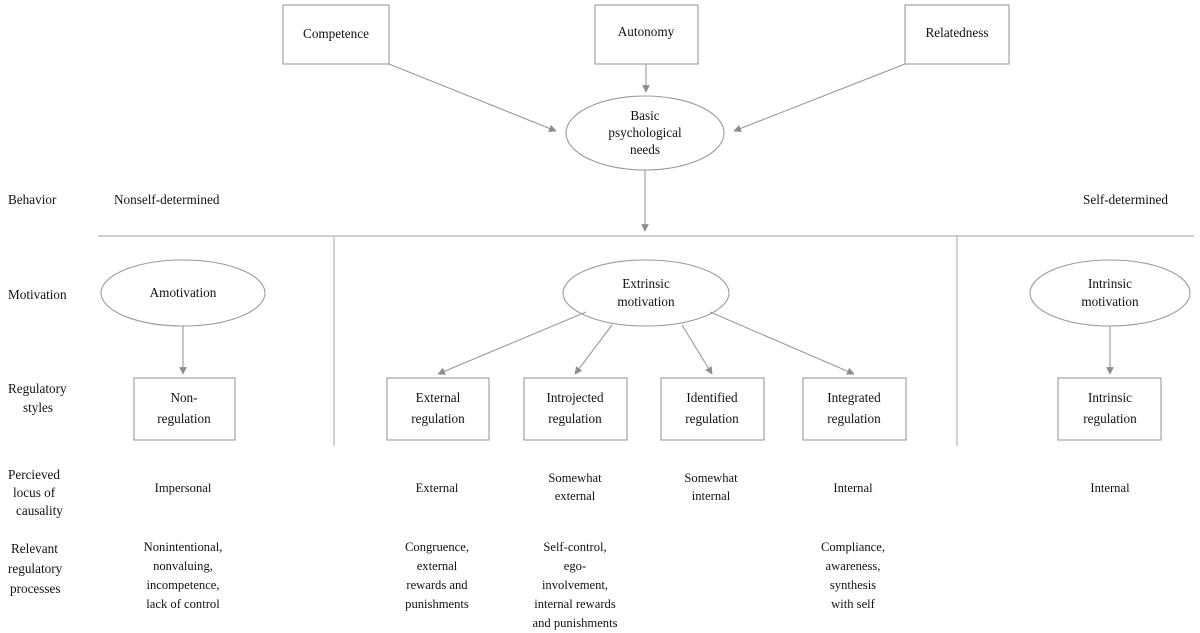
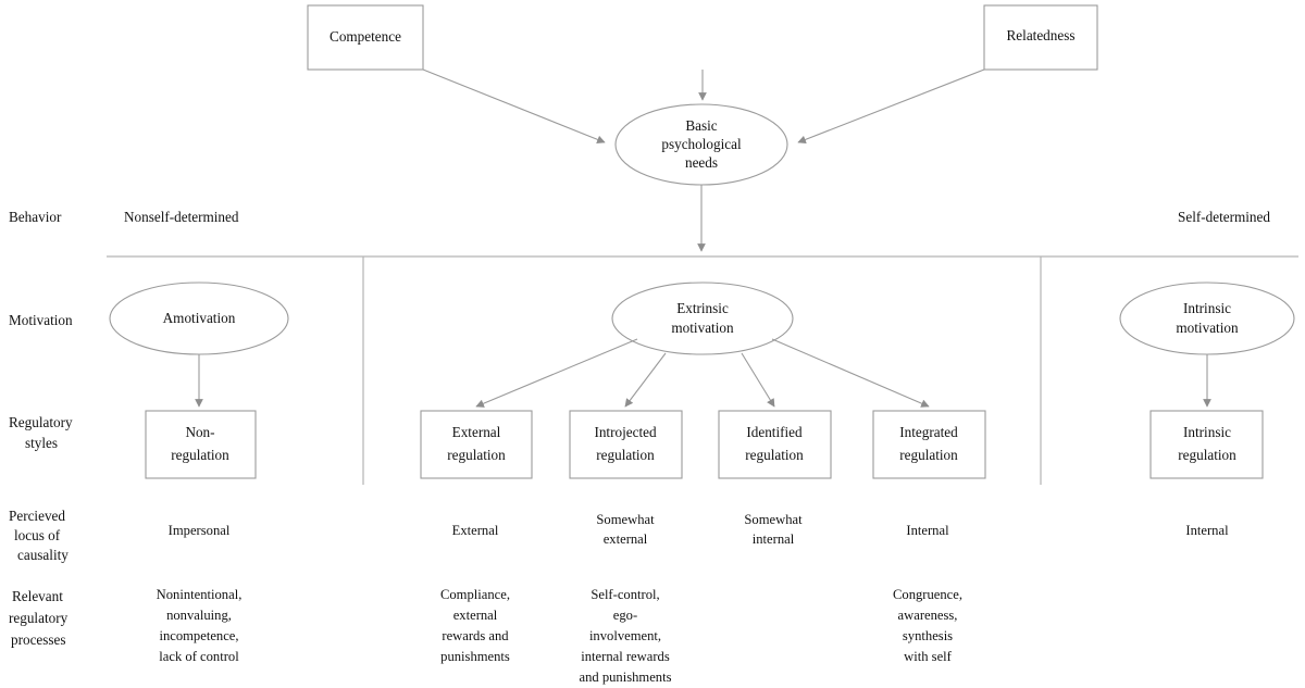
  Competence
- Autonomy
  Relatedness
  Basic
  psychological
  needs
  Behavior
  Nonself-determined
  Self-determined
  Motivation
  Amotivation
  Extrinsic
  motivation
  Intrinsic
  motivation
  Regulatory
  styles
  Non-
  regulation
  External
  regulation
  Introjected
  regulation
  Identified
  regulation
  Integrated
  regulation
  Intrinsic
  regulation
  Percieved
  locus of
  causality
  Impersonal
  External
  Somewhat
  external
  Somewhat
  internal
  Internal
  Internal
  Relevant
  regulatory
  processes
  Nonintentional,
  nonvaluing,
  incompetence,
  lack of control
- Congruence,
+ Compliance,
  external
  rewards and
  punishments
  Self-control,
  ego-
  involvement,
  internal rewards
  and punishments
- Compliance,
+ Congruence,
  awareness,
  synthesis
  with self
